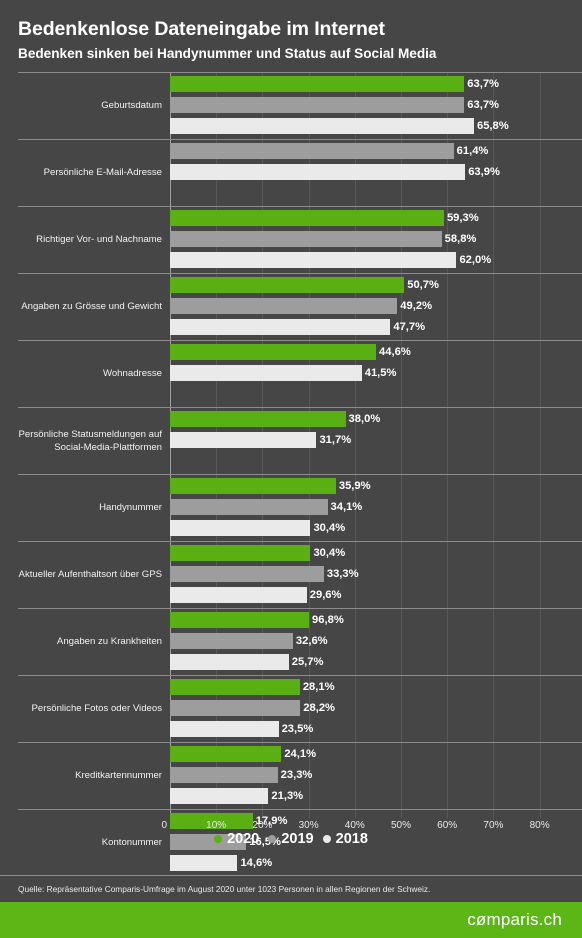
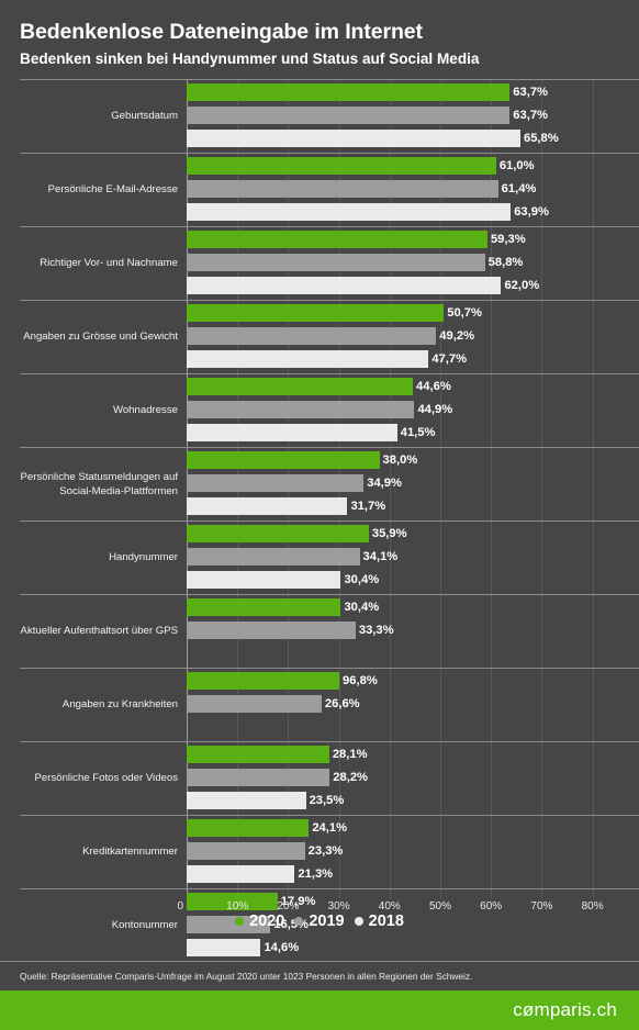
  Bedenkenlose Dateneingabe im Internet
  Bedenken sinken bei Handynummer und Status auf Social Media
  Geburtsdatum
  63,7%
  63,7%
  65,8%
  Persönliche E-Mail-Adresse
+ 61,0%
  61,4%
  63,9%
  Richtiger Vor- und Nachname
  59,3%
  58,8%
  62,0%
  Angaben zu Grösse und Gewicht
  50,7%
  49,2%
  47,7%
  Wohnadresse
  44,6%
+ 44,9%
  41,5%
  Persönliche Statusmeldungen auf
  Social-Media-Plattformen
  38,0%
+ 34,9%
  31,7%
  Handynummer
  35,9%
  34,1%
  30,4%
  Aktueller Aufenthaltsort über GPS
  30,4%
  33,3%
- 29,6%
  Angaben zu Krankheiten
  96,8%
- 32,6%
+ 26,6%
- 25,7%
  Persönliche Fotos oder Videos
  28,1%
  28,2%
  23,5%
  Kreditkartennummer
  24,1%
  23,3%
  21,3%
  Kontonummer
  17,9%
  16,5%
  14,6%
  0
  10%
  20%
  30%
  40%
  50%
  60%
  70%
  80%
  2020
  2019
  2018
  Quelle: Repräsentative Comparis-Umfrage im August 2020 unter 1023 Personen in allen Regionen der Schweiz.
  cømparis.ch
